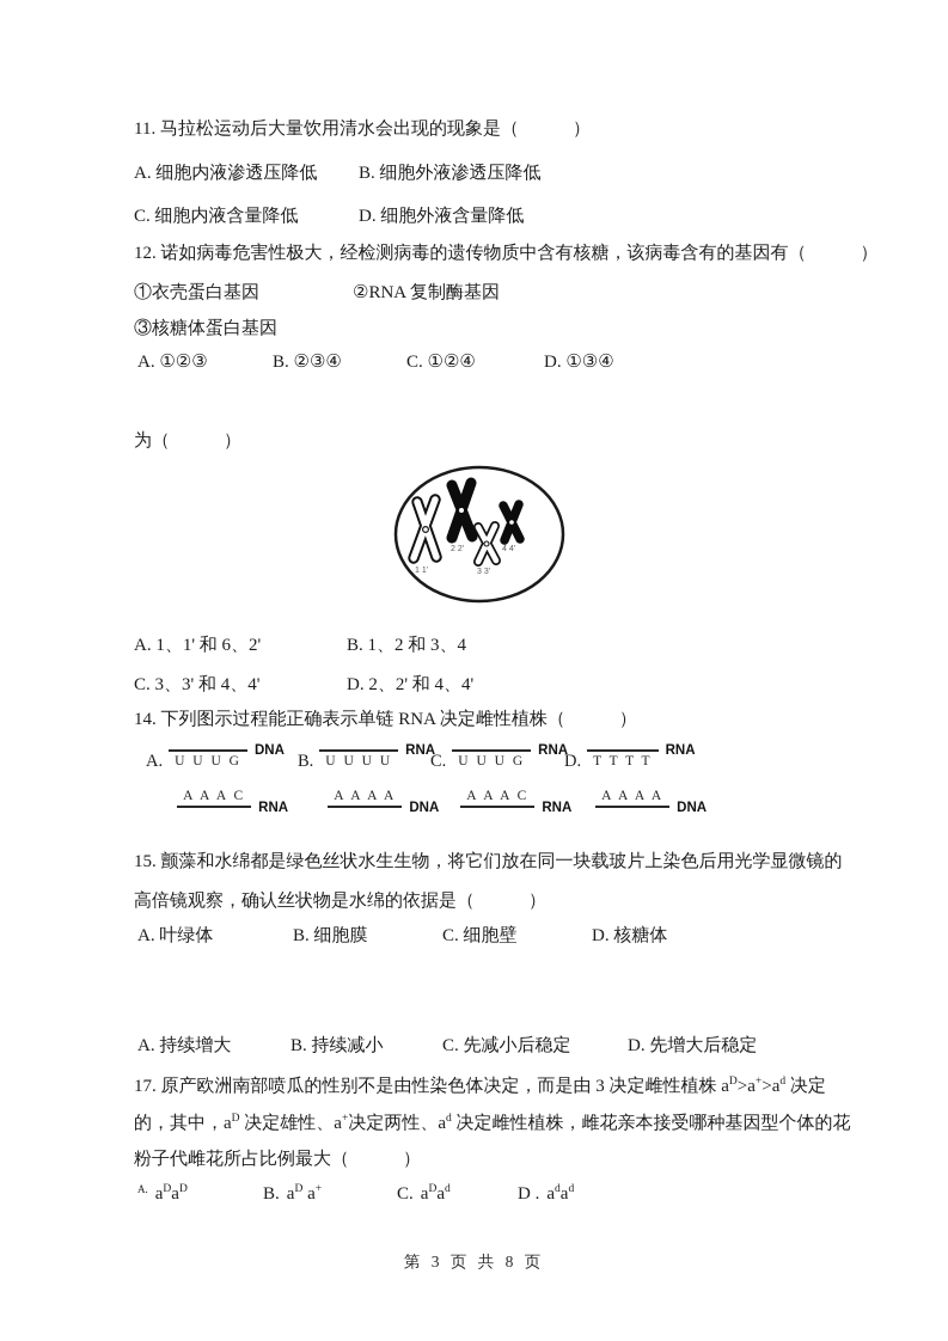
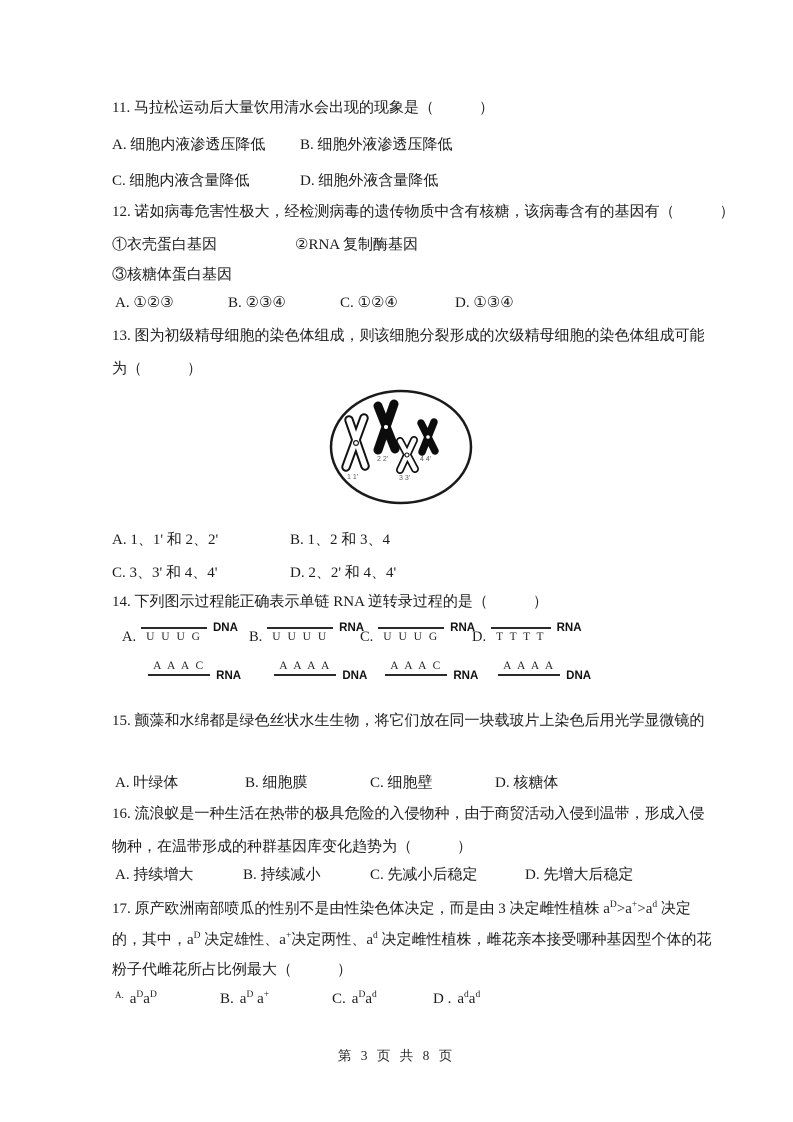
  11. 马拉松运动后大量饮用清水会出现的现象是（ ）
  A. 细胞内液渗透压降低
  B. 细胞外液渗透压降低
  C. 细胞内液含量降低
  D. 细胞外液含量降低
  12. 诺如病毒危害性极大，经检测病毒的遗传物质中含有核糖，该病毒含有的基因有（ ）
  ①衣壳蛋白基因
  ②RNA 复制酶基因
  ③核糖体蛋白基因
  A. ①②③
  B. ②③④
  C. ①②④
  D. ①③④
+ 13. 图为初级精母细胞的染色体组成，则该细胞分裂形成的次级精母细胞的染色体组成可能
  为（ ）
- A. 1、1' 和 6、2'
+ A. 1、1' 和 2、2'
  B. 1、2 和 3、4
  C. 3、3' 和 4、4'
  D. 2、2' 和 4、4'
- 14. 下列图示过程能正确表示单链 RNA 决定雌性植株（ ）
+ 14. 下列图示过程能正确表示单链 RNA 逆转录过程的是（ ）
  A.
  U U U G
  DNA
  A A A C
  RNA
  B.
  U U U U
  RNA
  A A A A
  DNA
  C.
  U U U G
  RNA
  A A A C
  RNA
  D.
  T T T T
  RNA
  A A A A
  DNA
  15. 颤藻和水绵都是绿色丝状水生生物，将它们放在同一块载玻片上染色后用光学显微镜的
- 高倍镜观察，确认丝状物是水绵的依据是（ ）
  A. 叶绿体
  B. 细胞膜
  C. 细胞壁
  D. 核糖体
+ 16. 流浪蚁是一种生活在热带的极具危险的入侵物种，由于商贸活动入侵到温带，形成入侵
+ 物种，在温带形成的种群基因库变化趋势为（ ）
  A. 持续增大
  B. 持续减小
  C. 先减小后稳定
  D. 先增大后稳定
  17. 原产欧洲南部喷瓜的性别不是由性染色体决定，而是由 3 决定雌性植株 aD>a+>ad 决定
  的，其中，aD 决定雄性、a+决定两性、ad 决定雌性植株，雌花亲本接受哪种基因型个体的花
  粉子代雌花所占比例最大（ ）
  A. aDaD
  B. aD a+
  C. aDad
  D . adad
  第 3 页 共 8 页
